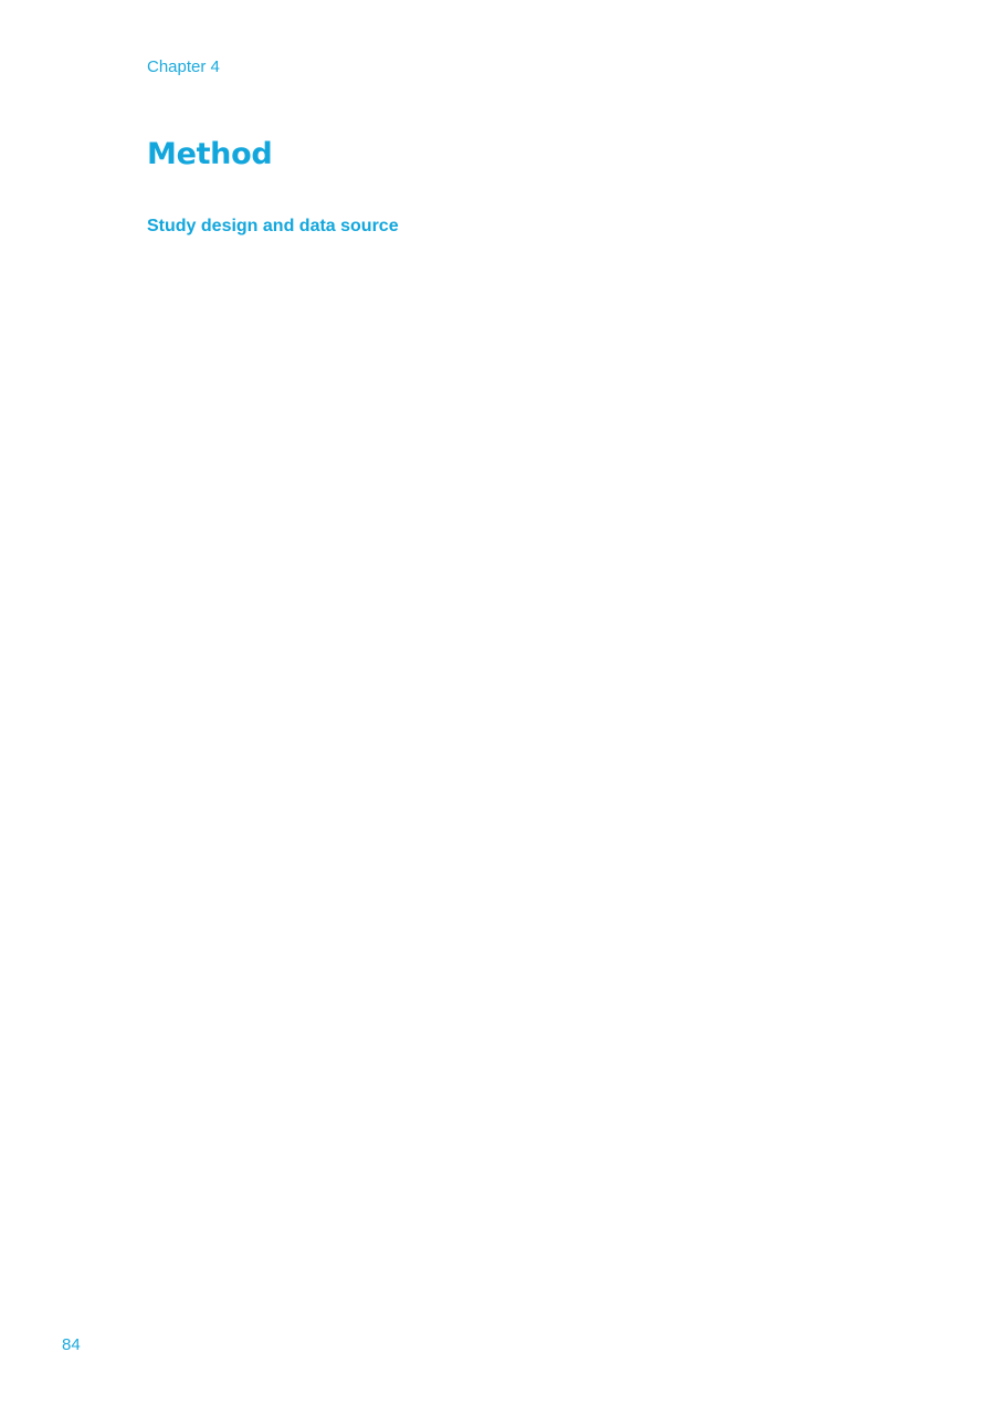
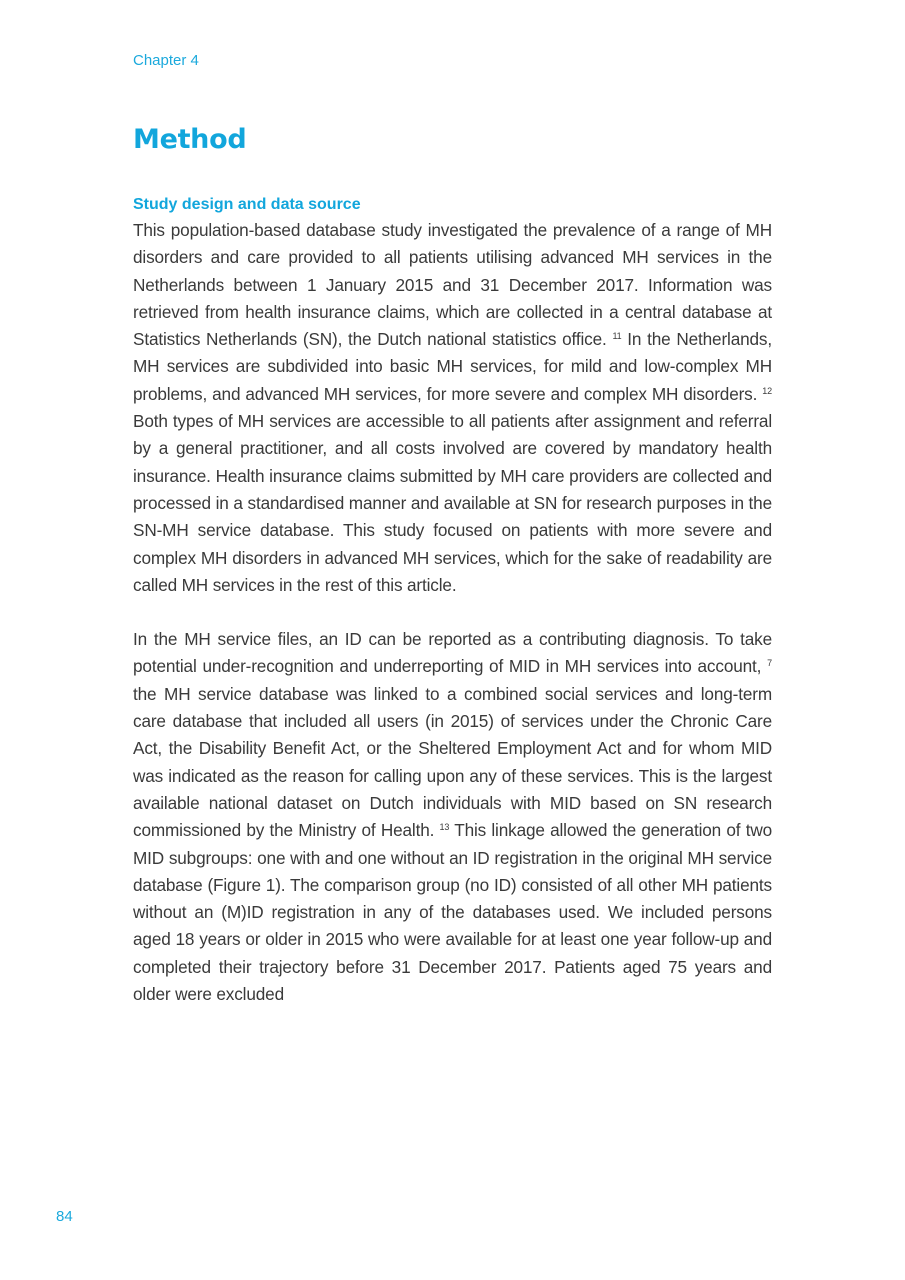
  Chapter 4
  Method
  Study design and data source
+ This population-based database study investigated the prevalence of a range of MH disorders and care provided to all patients utilising advanced MH services in the Netherlands between 1 January 2015 and 31 December 2017. Information was retrieved from health insurance claims, which are collected in a central database at Statistics Netherlands (SN), the Dutch national statistics office. 11 In the Netherlands, MH services are subdivided into basic MH services, for mild and low-complex MH problems, and advanced MH services, for more severe and complex MH disorders. 12 Both types of MH services are accessible to all patients after assignment and referral by a general practitioner, and all costs involved are covered by mandatory health insurance. Health insurance claims submitted by MH care providers are collected and processed in a standardised manner and available at SN for research purposes in the SN-MH service database. This study focused on patients with more severe and complex MH disorders in advanced MH services, which for the sake of readability are called MH services in the rest of this article.
+ In the MH service files, an ID can be reported as a contributing diagnosis. To take potential under-recognition and underreporting of MID in MH services into account, 7 the MH service database was linked to a combined social services and long-term care database that included all users (in 2015) of services under the Chronic Care Act, the Disability Benefit Act, or the Sheltered Employment Act and for whom MID was indicated as the reason for calling upon any of these services. This is the largest available national dataset on Dutch individuals with MID based on SN research commissioned by the Ministry of Health. 13 This linkage allowed the generation of two MID subgroups: one with and one without an ID registration in the original MH service database (Figure 1). The comparison group (no ID) consisted of all other MH patients without an (M)ID registration in any of the databases used. We included persons aged 18 years or older in 2015 who were available for at least one year follow-up and completed their trajectory before 31 December 2017. Patients aged 75 years and older were excluded
  84
